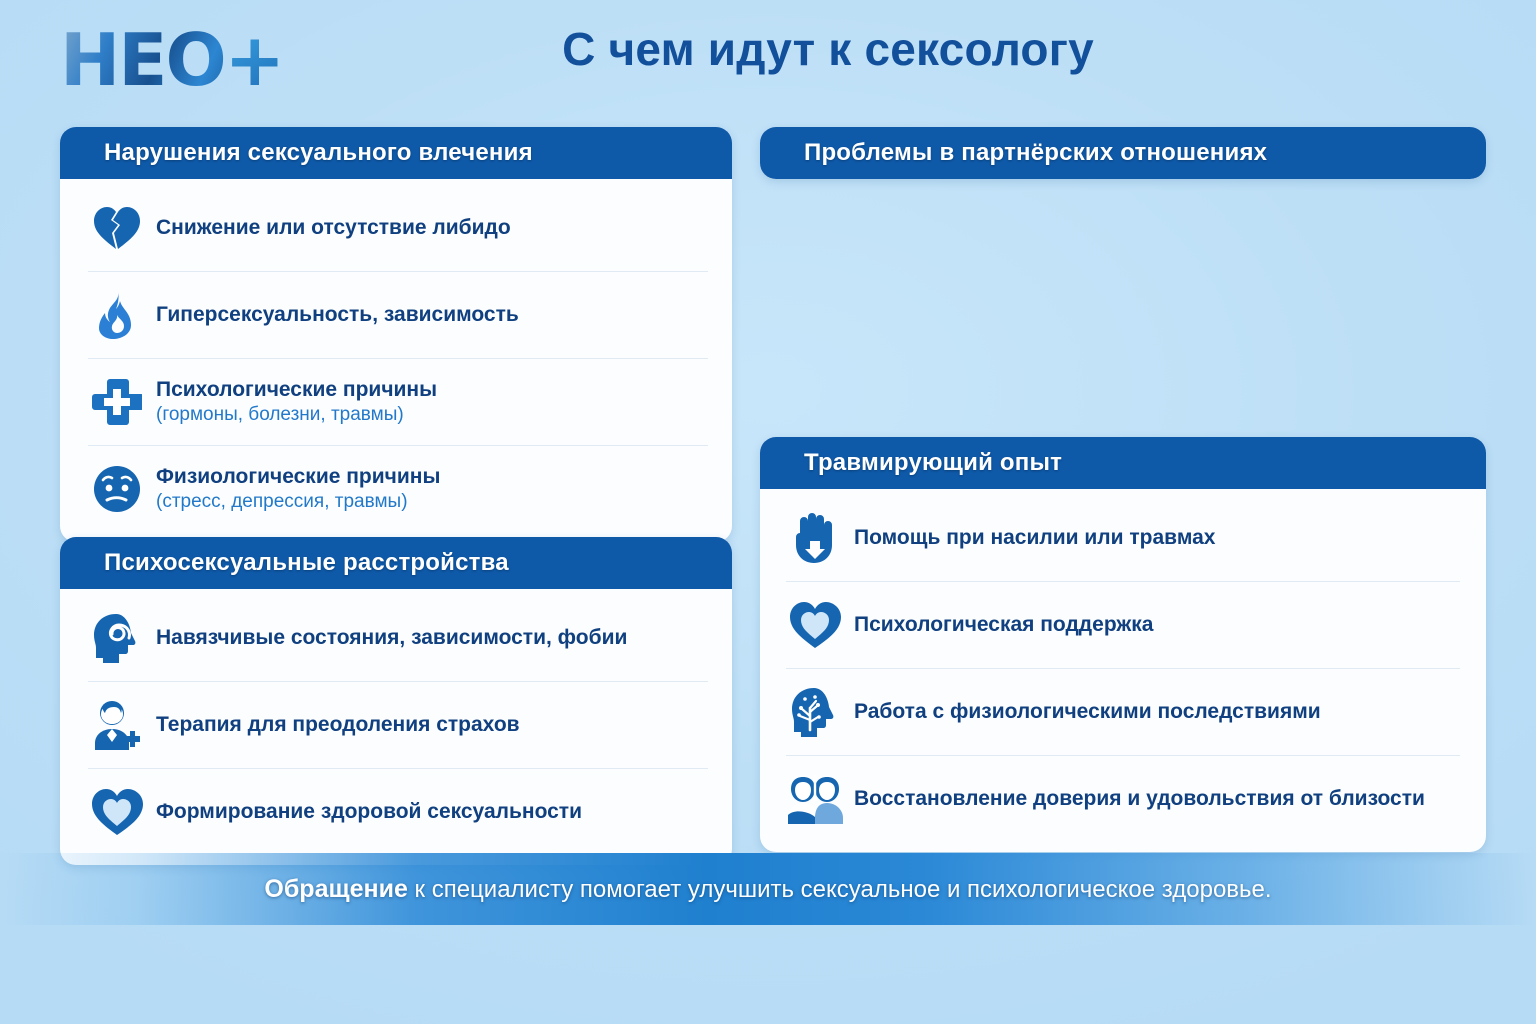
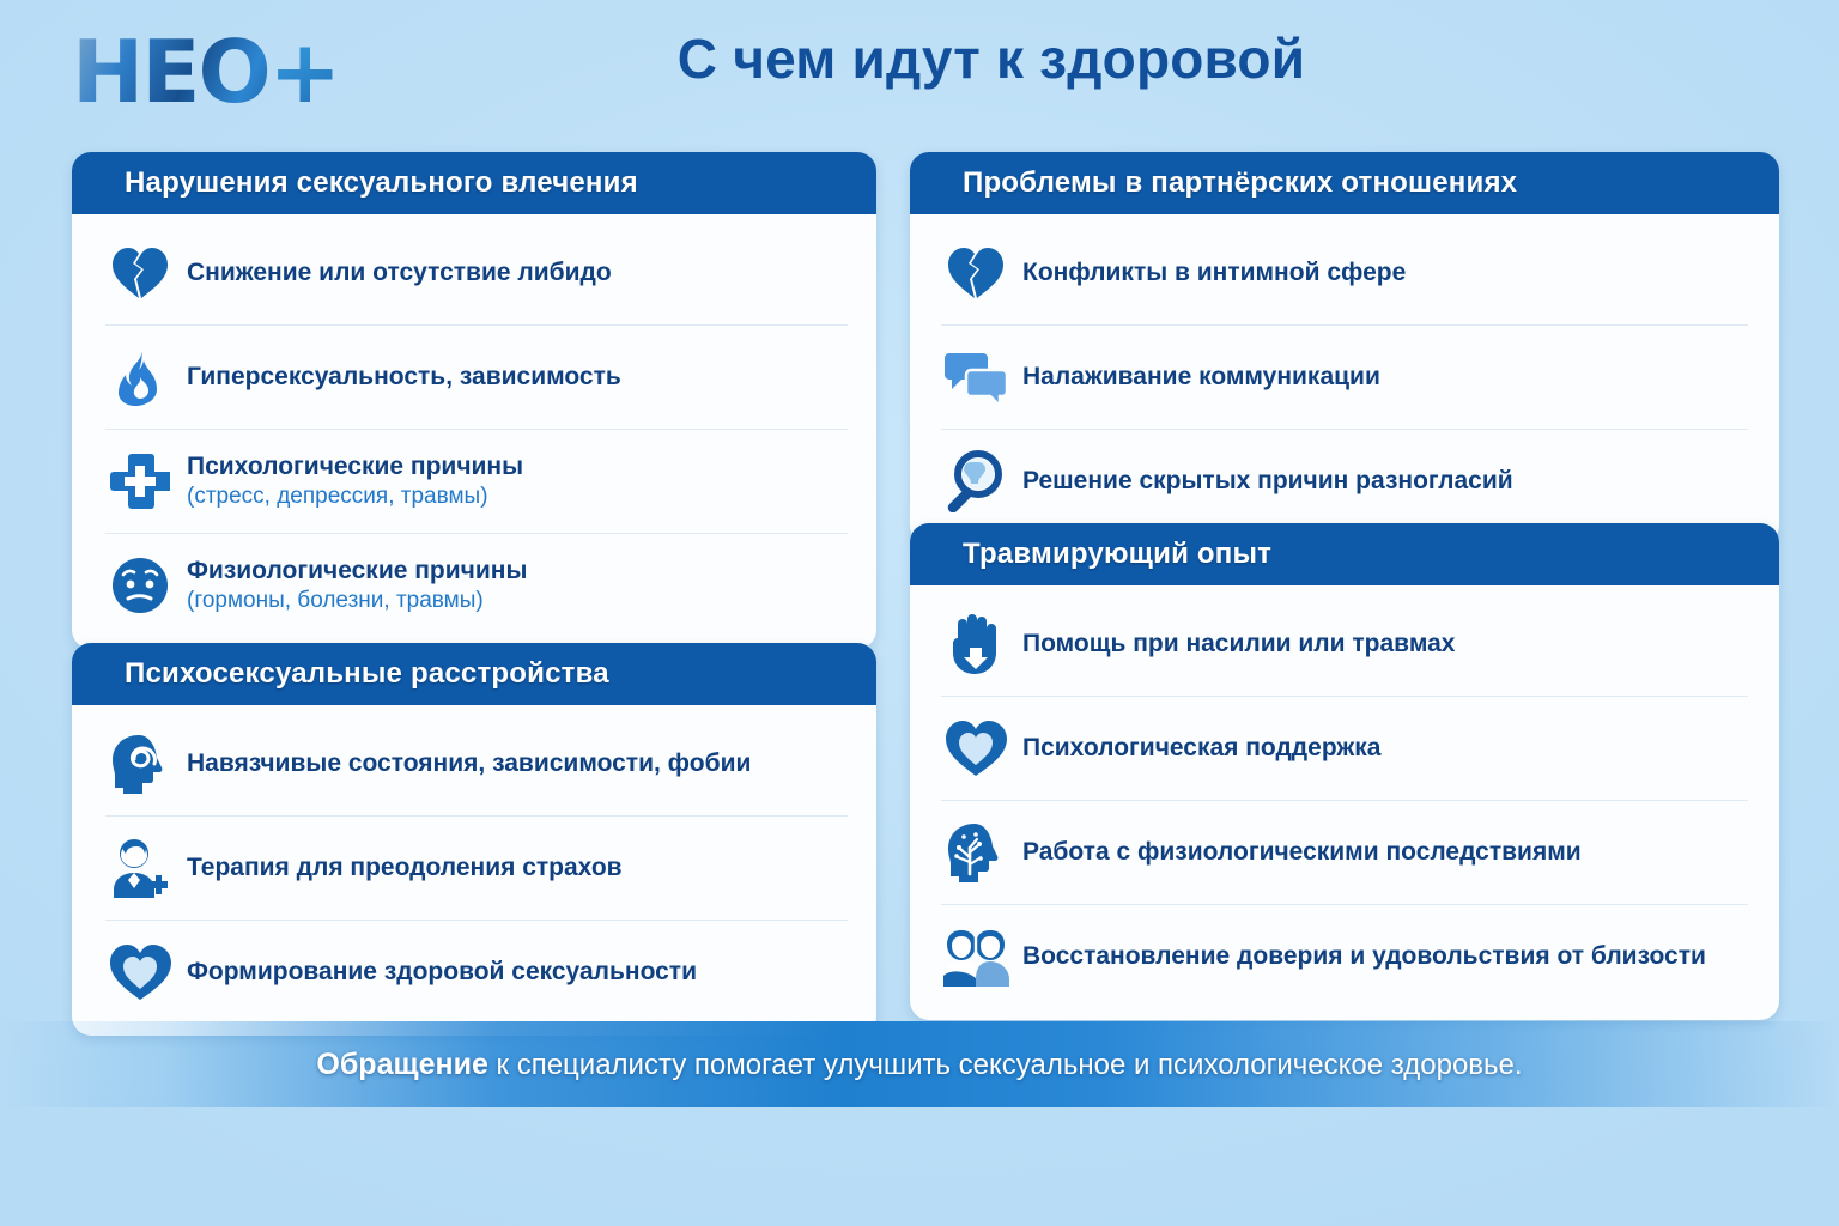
  НЕО+
- С чем идут к сексологу
+ С чем идут к здоровой
  Нарушения сексуального влечения
  Снижение или отсутствие либидо
  Гиперсексуальность, зависимость
  Психологические причины
- (гормоны, болезни, травмы)
+ (стресс, депрессия, травмы)
  Физиологические причины
- (стресс, депрессия, травмы)
+ (гормоны, болезни, травмы)
  Психосексуальные расстройства
  Навязчивые состояния, зависимости, фобии
  Терапия для преодоления страхов
  Формирование здоровой сексуальности
  Проблемы в партнёрских отношениях
+ Конфликты в интимной сфере
+ Налаживание коммуникации
+ Решение скрытых причин разногласий
  Травмирующий опыт
  Помощь при насилии или травмах
  Психологическая поддержка
  Работа с физиологическими последствиями
  Восстановление доверия и удовольствия от близости
  Обращение к специалисту помогает улучшить сексуальное и психологическое здоровье.
